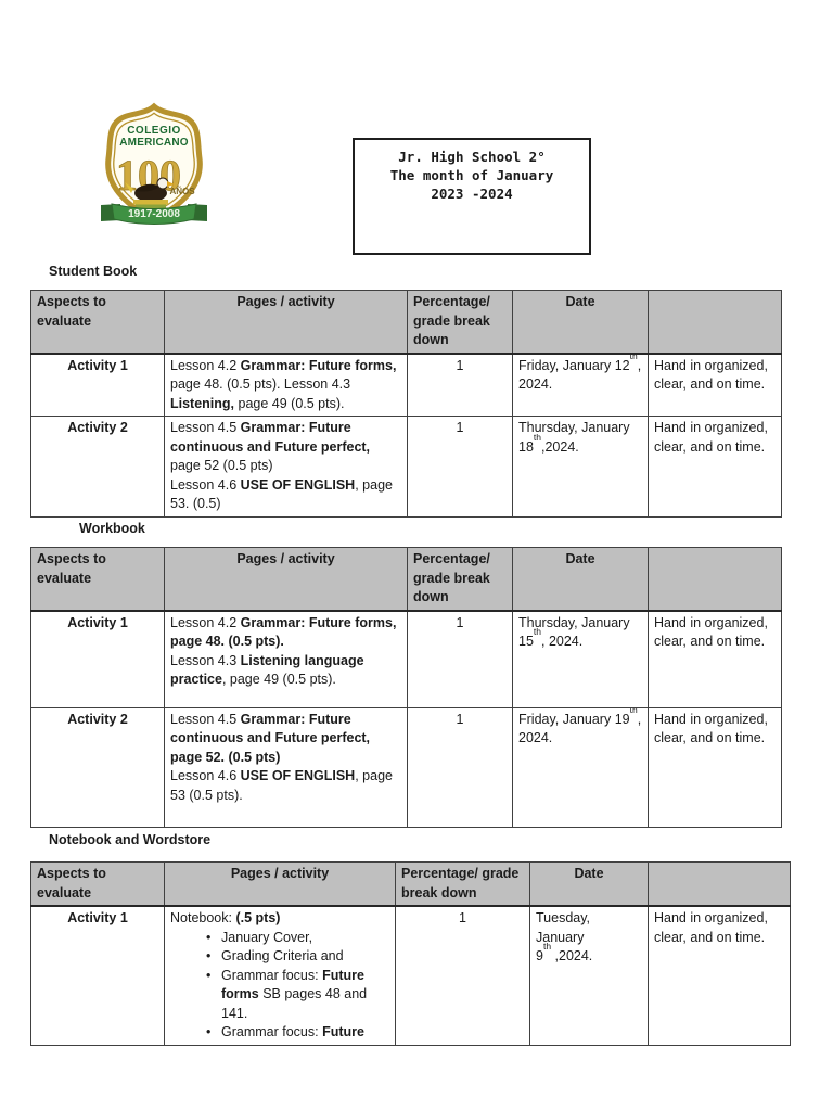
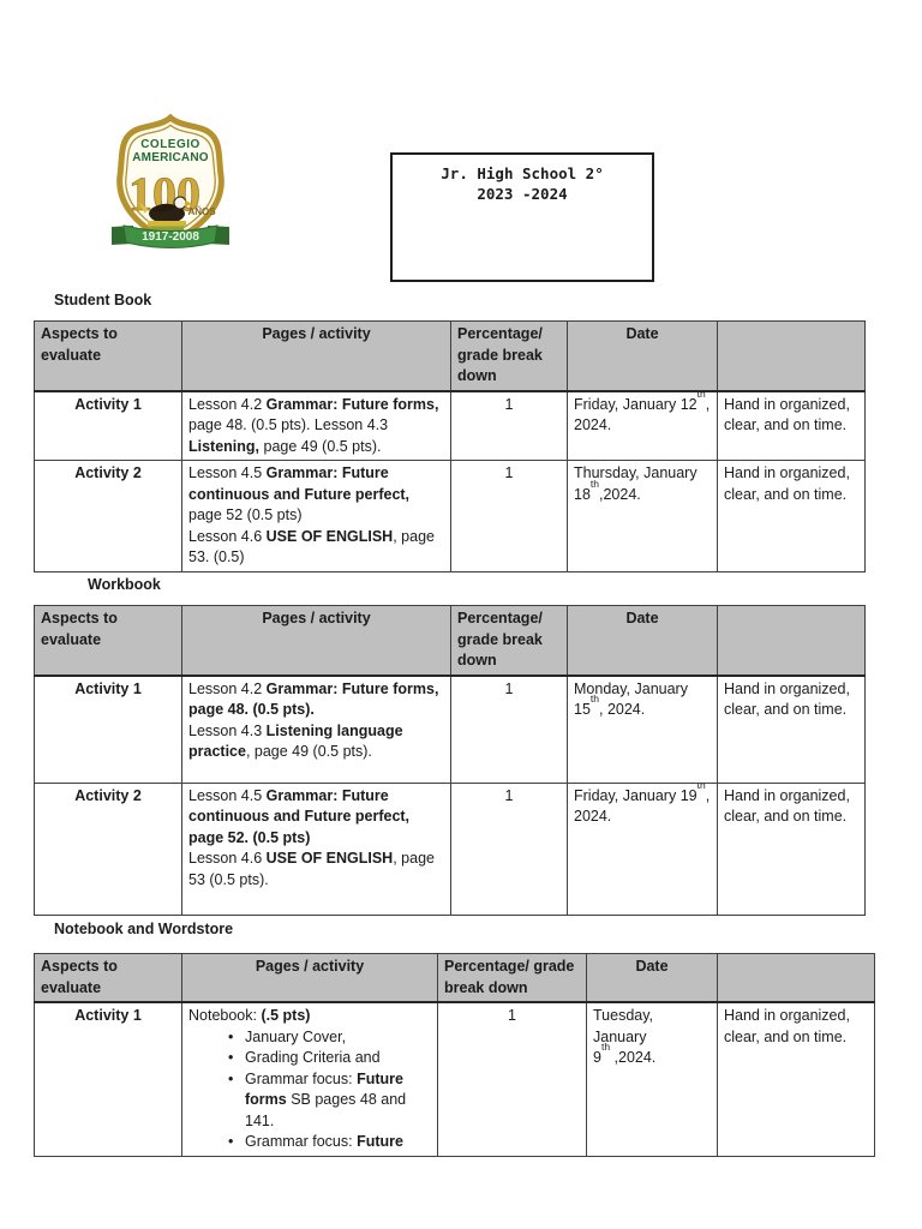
  COLEGIO
  AMERICANO
  100
  AÑOS
  1917-2008
  Jr. High School 2°
- The month of January
  2023 -2024
  Student Book
  Aspects to evaluate	Pages / activity	Percentage/ grade break down	Date
  Activity 1	Lesson 4.2 Grammar: Future forms, page 48. (0.5 pts). Lesson 4.3 Listening, page 49 (0.5 pts).	1	Friday, January 12th, 2024.	Hand in organized, clear, and on time.
  Activity 2	Lesson 4.5 Grammar: Future continuous and Future perfect, page 52 (0.5 pts)Lesson 4.6 USE OF ENGLISH, page 53. (0.5)	1	Thursday, January 18th,2024.	Hand in organized, clear, and on time.
  Workbook
  Aspects to evaluate	Pages / activity	Percentage/ grade break down	Date
- Activity 1	Lesson 4.2 Grammar: Future forms, page 48. (0.5 pts).Lesson 4.3 Listening language practice, page 49 (0.5 pts).	1	Thursday, January 15th, 2024.	Hand in organized, clear, and on time.
+ Activity 1	Lesson 4.2 Grammar: Future forms, page 48. (0.5 pts).Lesson 4.3 Listening language practice, page 49 (0.5 pts).	1	Monday, January 15th, 2024.	Hand in organized, clear, and on time.
  Activity 2	Lesson 4.5 Grammar: Future continuous and Future perfect, page 52. (0.5 pts)Lesson 4.6 USE OF ENGLISH, page 53 (0.5 pts).	1	Friday, January 19th, 2024.	Hand in organized, clear, and on time.
  Notebook and Wordstore
  Aspects to evaluate	Pages / activity	Percentage/ grade break down	Date
  Activity 1	Notebook: (.5 pts)January Cover,Grading Criteria andGrammar focus: Future forms SB pages 48 and 141.Grammar focus: Future	1	Tuesday,January9th ,2024.	Hand in organized, clear, and on time.
